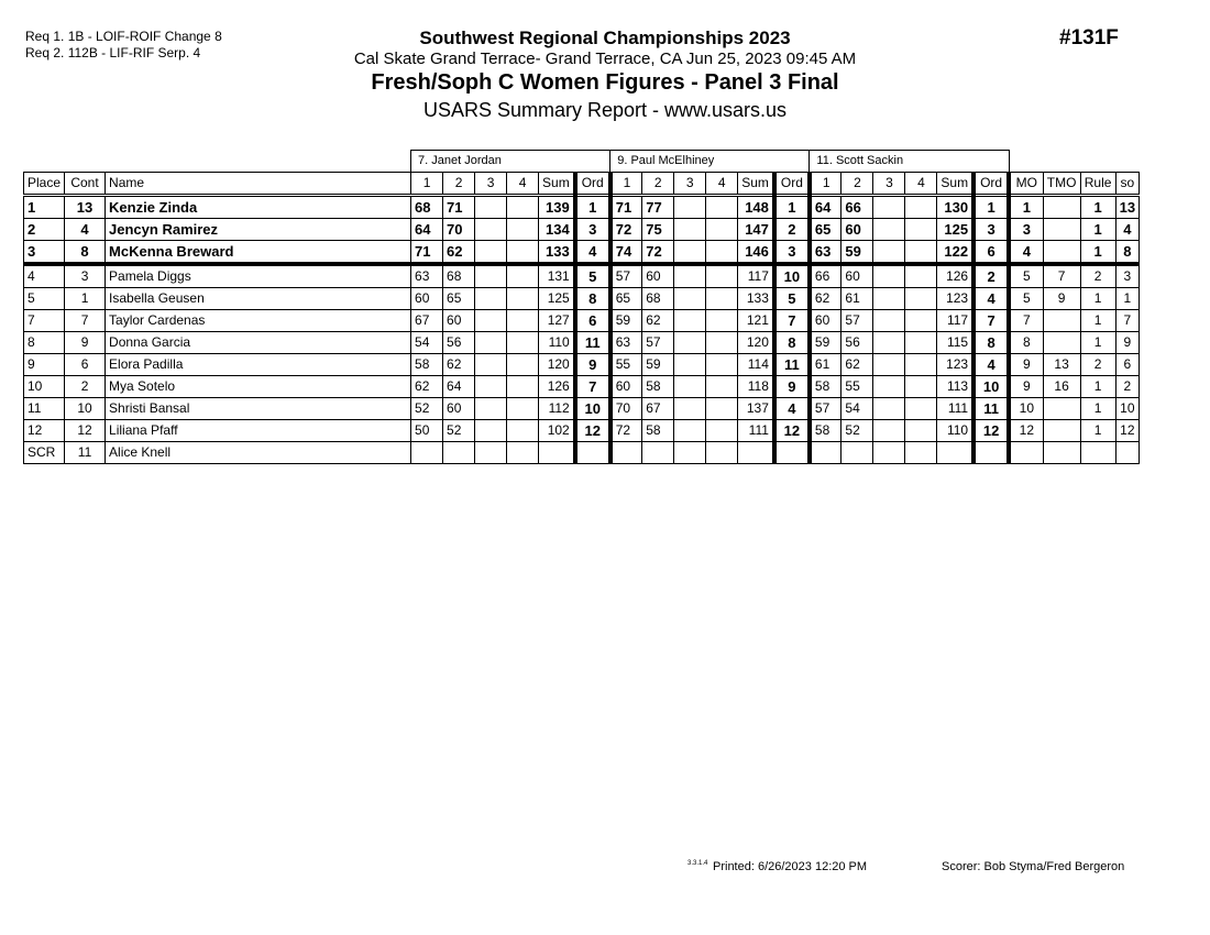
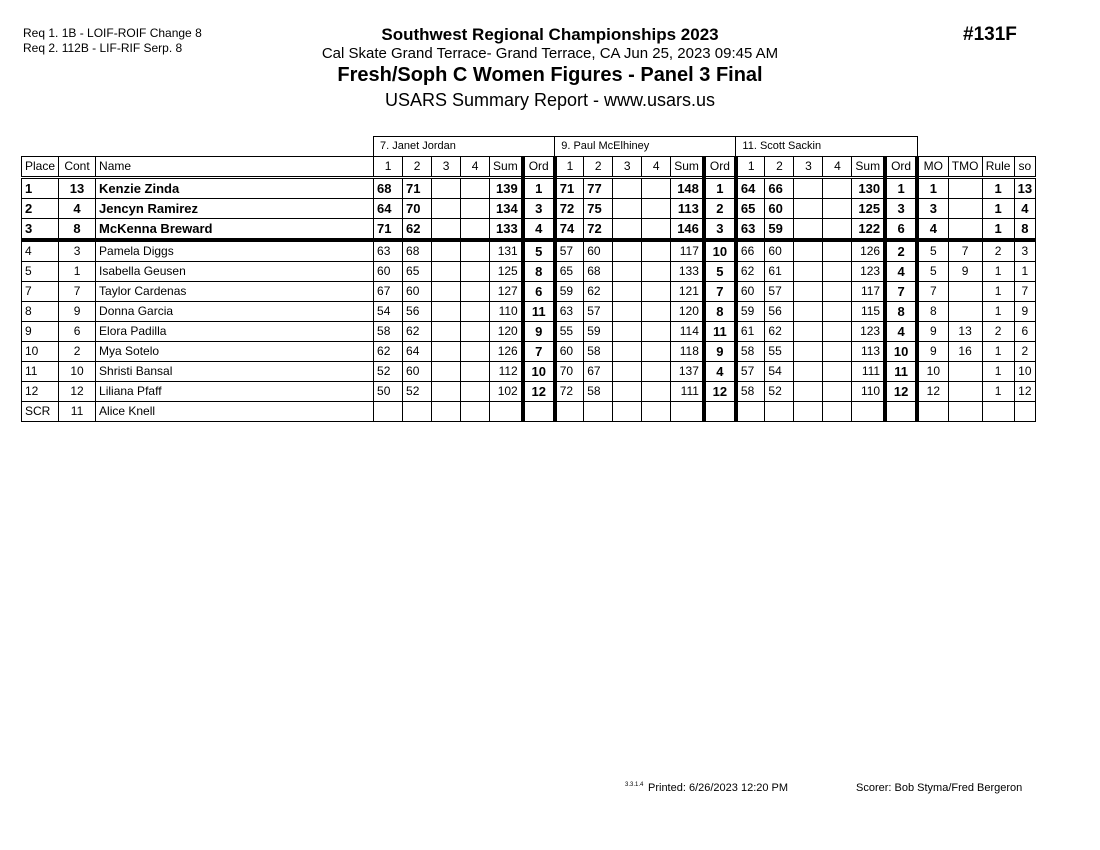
  Req 1. 1B - LOIF-ROIF Change 8
- Req 2. 112B - LIF-RIF Serp. 4
+ Req 2. 112B - LIF-RIF Serp. 8
  Southwest Regional Championships 2023
  Cal Skate Grand Terrace- Grand Terrace, CA Jun 25, 2023 09:45 AM
  Fresh/Soph C Women Figures - Panel 3 Final
  USARS Summary Report - www.usars.us
  #131F
  	7. Janet Jordan	9. Paul McElhiney	11. Scott Sackin
  Place	Cont	Name	1	2	3	4	Sum	Ord	1	2	3	4	Sum	Ord	1	2	3	4	Sum	Ord	MO	TMO	Rule	so
  1	13	Kenzie Zinda	68	71			139	1	71	77			148	1	64	66			130	1	1		1	13
- 2	4	Jencyn Ramirez	64	70			134	3	72	75			147	2	65	60			125	3	3		1	4
+ 2	4	Jencyn Ramirez	64	70			134	3	72	75			113	2	65	60			125	3	3		1	4
  3	8	McKenna Breward	71	62			133	4	74	72			146	3	63	59			122	6	4		1	8
  4	3	Pamela Diggs	63	68			131	5	57	60			117	10	66	60			126	2	5	7	2	3
  5	1	Isabella Geusen	60	65			125	8	65	68			133	5	62	61			123	4	5	9	1	1
  7	7	Taylor Cardenas	67	60			127	6	59	62			121	7	60	57			117	7	7		1	7
  8	9	Donna Garcia	54	56			110	11	63	57			120	8	59	56			115	8	8		1	9
  9	6	Elora Padilla	58	62			120	9	55	59			114	11	61	62			123	4	9	13	2	6
  10	2	Mya Sotelo	62	64			126	7	60	58			118	9	58	55			113	10	9	16	1	2
  11	10	Shristi Bansal	52	60			112	10	70	67			137	4	57	54			111	11	10		1	10
  12	12	Liliana Pfaff	50	52			102	12	72	58			111	12	58	52			110	12	12		1	12
  SCR	11	Alice Knell
  Printed: 6/26/2023 12:20 PM
  Scorer: Bob Styma/Fred Bergeron
